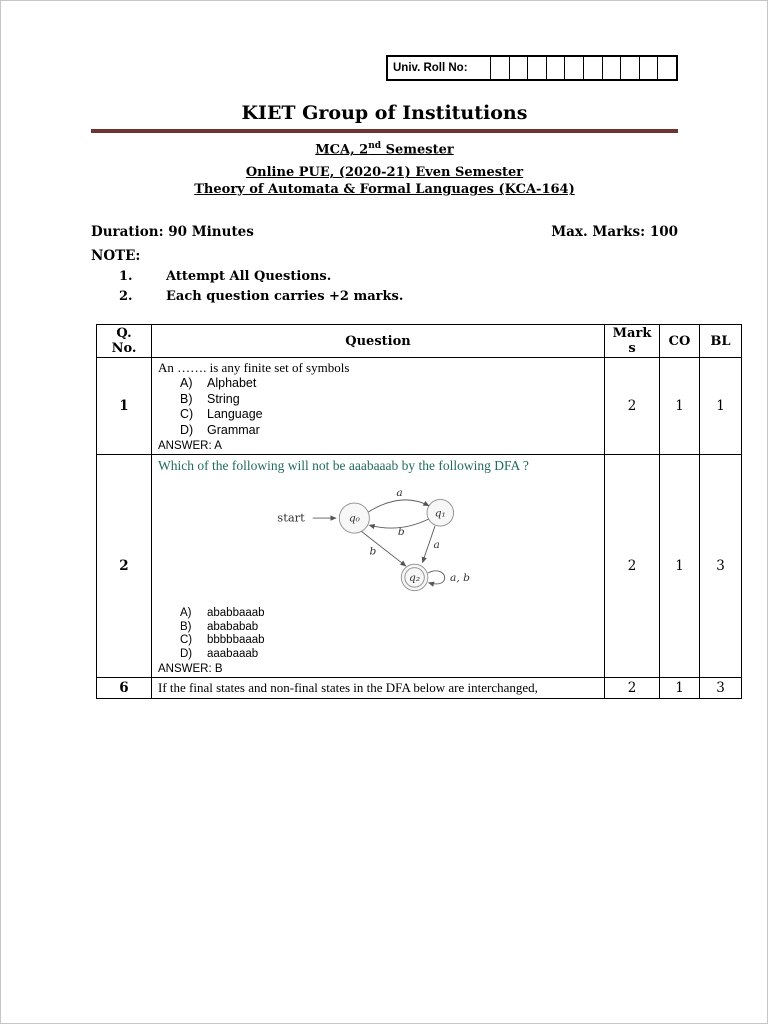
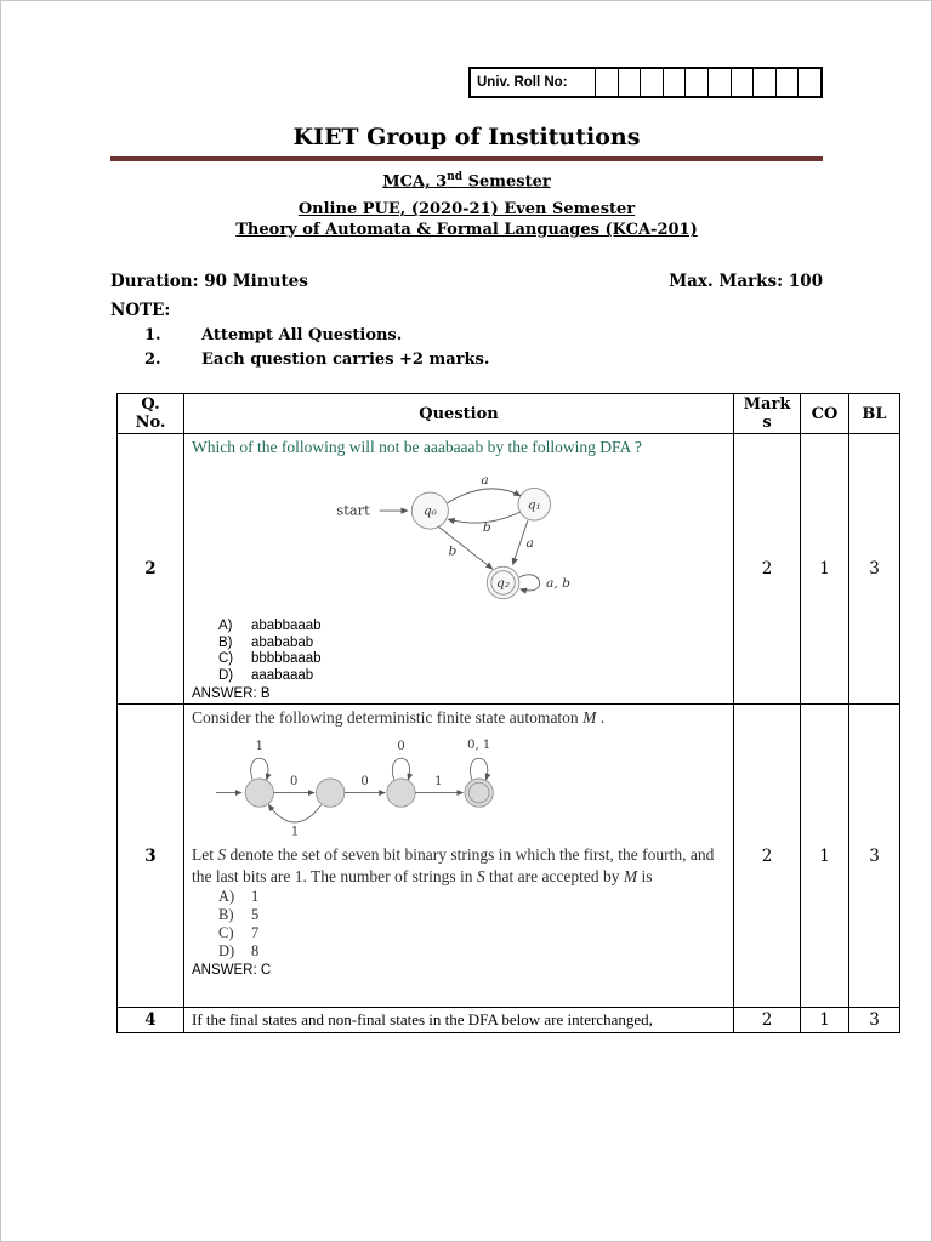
  Univ. Roll No:
  KIET Group of Institutions
- MCA, 2nd Semester
+ MCA, 3nd Semester
  Online PUE, (2020-21) Even Semester
- Theory of Automata & Formal Languages (KCA-164)
+ Theory of Automata & Formal Languages (KCA-201)
  Duration: 90 Minutes
  Max. Marks: 100
  NOTE:
  1.
  Attempt All Questions.
  2.
  Each question carries +2 marks.
  Q. No.	Question	Mark s	CO	BL
- 1	An ……. is any finite set of symbolsA) AlphabetB) StringC) LanguageD) GrammarANSWER: A	2	1	1
  2	Which of the following will not be aaabaaab by the following DFA ? start q₀ q₁ a b b a q₂ a, b A) ababbaaabB) ababababC) bbbbbaaabD) aaabaaabANSWER: B	2	1	3
+ 3	Consider the following deterministic finite state automaton M . 1 0 1 0 0 1 0, 1 Let S denote the set of seven bit binary strings in which the first, the fourth, and the last bits are 1. The number of strings in S that are accepted by M isA) 1B) 5C) 7D) 8ANSWER: C	2	1	3
- 6	If the final states and non-final states in the DFA below are interchanged,	2	1	3
+ 4	If the final states and non-final states in the DFA below are interchanged,	2	1	3
